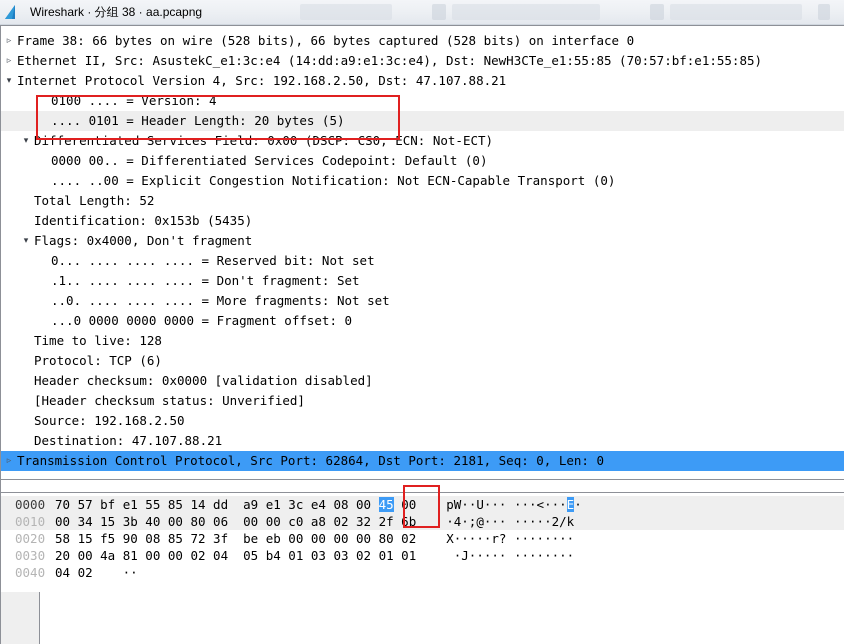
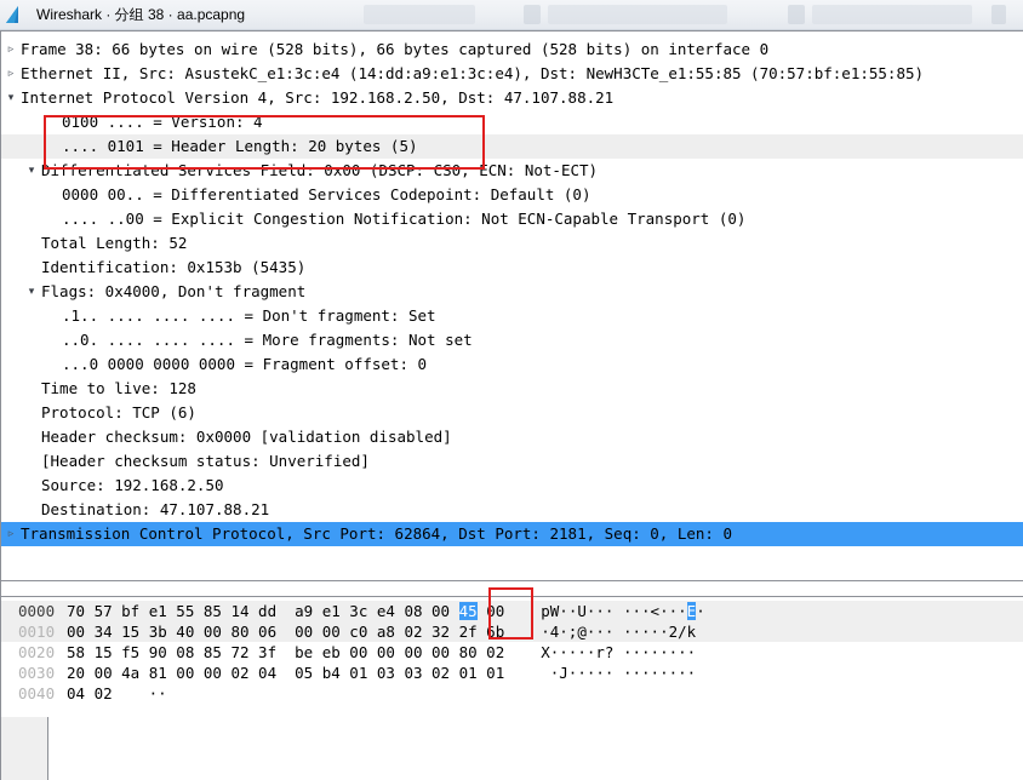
  Wireshark · 分组 38 · aa.pcapng
  ▹ Frame 38: 66 bytes on wire (528 bits), 66 bytes captured (528 bits) on interface 0
  ▹ Ethernet II, Src: AsustekC_e1:3c:e4 (14:dd:a9:e1:3c:e4), Dst: NewH3CTe_e1:55:85 (70:57:bf:e1:55:85)
  ▾ Internet Protocol Version 4, Src: 192.168.2.50, Dst: 47.107.88.21
  0100 .... = Version: 4
  .... 0101 = Header Length: 20 bytes (5)
  ▾ Differentiated Services Field: 0x00 (DSCP: CS0, ECN: Not-ECT)
  0000 00.. = Differentiated Services Codepoint: Default (0)
  .... ..00 = Explicit Congestion Notification: Not ECN-Capable Transport (0)
  Total Length: 52
  Identification: 0x153b (5435)
  ▾ Flags: 0x4000, Don't fragment
- 0... .... .... .... = Reserved bit: Not set
  .1.. .... .... .... = Don't fragment: Set
  ..0. .... .... .... = More fragments: Not set
  ...0 0000 0000 0000 = Fragment offset: 0
  Time to live: 128
  Protocol: TCP (6)
  Header checksum: 0x0000 [validation disabled]
  [Header checksum status: Unverified]
  Source: 192.168.2.50
  Destination: 47.107.88.21
  ▹ Transmission Control Protocol, Src Port: 62864, Dst Port: 2181, Seq: 0, Len: 0
  0000 70 57 bf e1 55 85 14 dd a9 e1 3c e4 08 00 45 00 pW··U··· ···<···E·
  0010 00 34 15 3b 40 00 80 06 00 00 c0 a8 02 32 2f 6b ·4·;@··· ·····2/k
  0020 58 15 f5 90 08 85 72 3f be eb 00 00 00 00 80 02 X·····r? ········
  0030 20 00 4a 81 00 00 02 04 05 b4 01 03 03 02 01 01 ·J····· ········
  0040 04 02 ··
